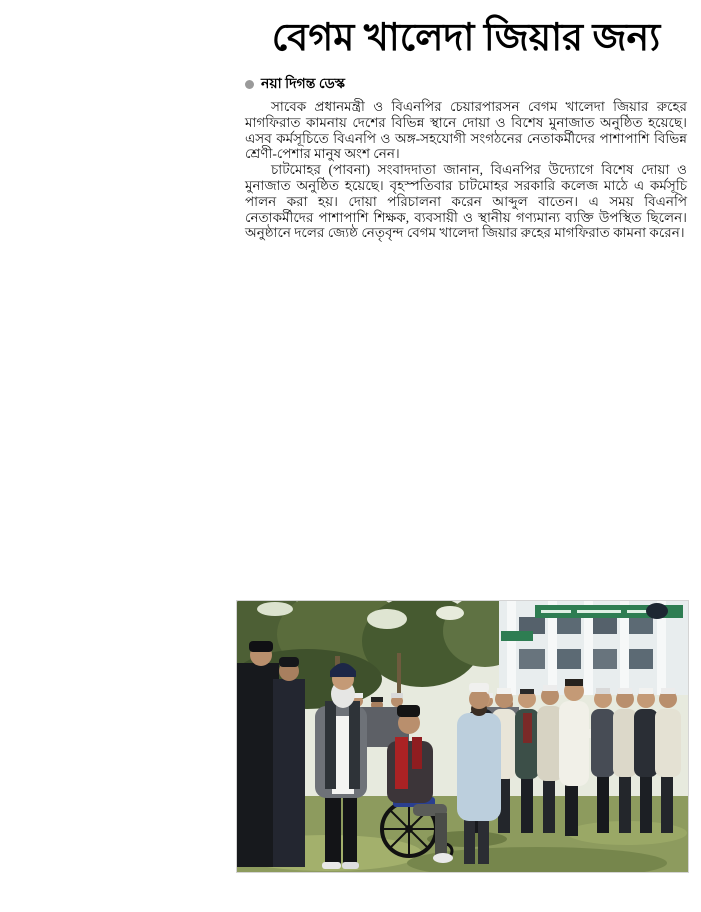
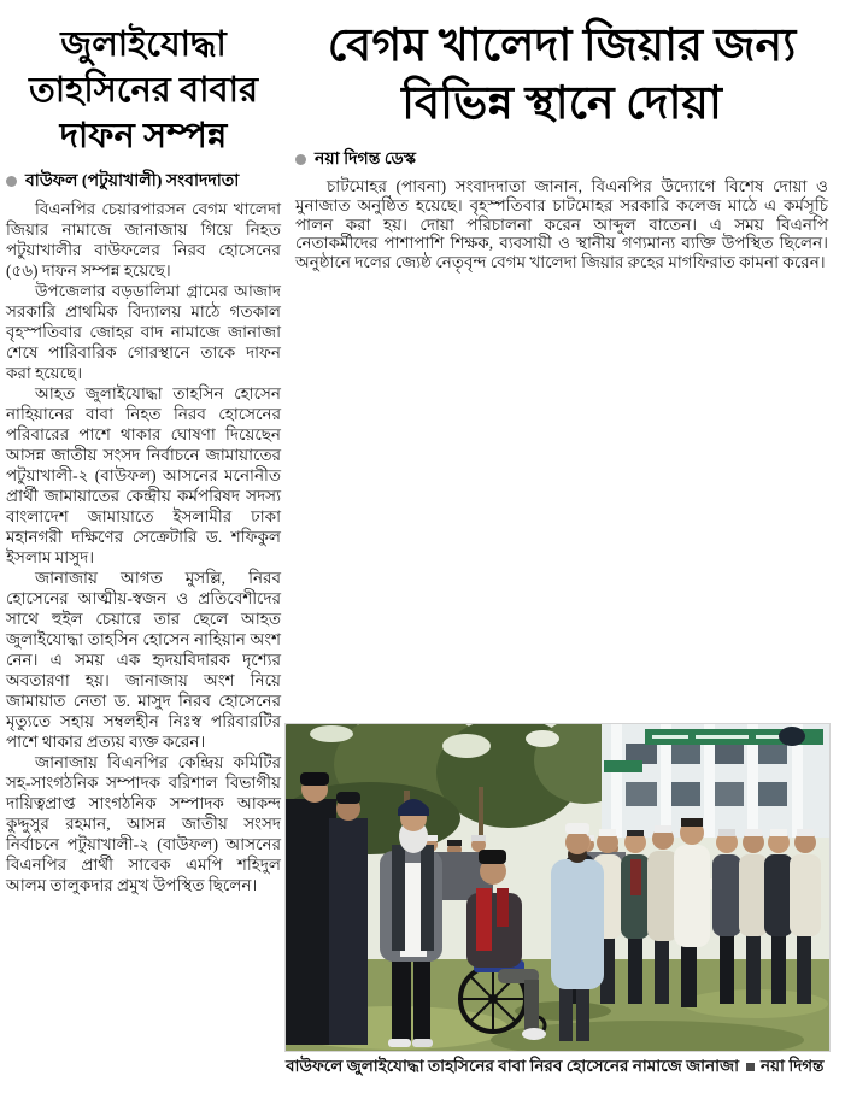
+ জুলাইযোদ্ধা
+ তাহসিনের বাবার
+ দাফন সম্পন্ন
+ বাউফল (পটুয়াখালী) সংবাদদাতা
+ বিএনপির চেয়ারপারসন বেগম খালেদা জিয়ার নামাজে জানাজায় গিয়ে নিহত পটুয়াখালীর বাউফলের নিরব হোসেনের (৫৬) দাফন সম্পন্ন হয়েছে।
+ উপজেলার বড়ডালিমা গ্রামের আজাদ সরকারি প্রাথমিক বিদ্যালয় মাঠে গতকাল বৃহস্পতিবার জোহর বাদ নামাজে জানাজা শেষে পারিবারিক গোরস্থানে তাকে দাফন করা হয়েছে।
+ আহত জুলাইযোদ্ধা তাহসিন হোসেন নাহিয়ানের বাবা নিহত নিরব হোসেনের পরিবারের পাশে থাকার ঘোষণা দিয়েছেন আসন্ন জাতীয় সংসদ নির্বাচনে জামায়াতের পটুয়াখালী-২ (বাউফল) আসনের মনোনীত প্রার্থী জামায়াতের কেন্দ্রীয় কর্মপরিষদ সদস্য বাংলাদেশ জামায়াতে ইসলামীর ঢাকা মহানগরী দক্ষিণের সেক্রেটারি ড. শফিকুল ইসলাম মাসুদ।
+ জানাজায় আগত মুসল্লি, নিরব হোসেনের আত্মীয়-স্বজন ও প্রতিবেশীদের সাথে হুইল চেয়ারে তার ছেলে আহত জুলাইযোদ্ধা তাহসিন হোসেন নাহিয়ান অংশ নেন। এ সময় এক হৃদয়বিদারক দৃশ্যের অবতারণা হয়। জানাজায় অংশ নিয়ে জামায়াত নেতা ড. মাসুদ নিরব হোসেনের মৃত্যুতে সহায় সম্বলহীন নিঃস্ব পরিবারটির পাশে থাকার প্রত্যয় ব্যক্ত করেন।
+ জানাজায় বিএনপির কেন্দ্রিয় কমিটির সহ-সাংগঠনিক সম্পাদক বরিশাল বিভাগীয় দায়িত্বপ্রাপ্ত সাংগঠনিক সম্পাদক আকন্দ কুদ্দুসুর রহমান, আসন্ন জাতীয় সংসদ নির্বাচনে পটুয়াখালী-২ (বাউফল) আসনের বিএনপির প্রার্থী সাবেক এমপি শহিদুল আলম তালুকদার প্রমুখ উপস্থিত ছিলেন।
  বেগম খালেদা জিয়ার জন্য
+ বিভিন্ন স্থানে দোয়া
  নয়া দিগন্ত ডেস্ক
- সাবেক প্রধানমন্ত্রী ও বিএনপির চেয়ারপারসন বেগম খালেদা জিয়ার রুহের মাগফিরাত কামনায় দেশের বিভিন্ন স্থানে দোয়া ও বিশেষ মুনাজাত অনুষ্ঠিত হয়েছে। এসব কর্মসূচিতে বিএনপি ও অঙ্গ-সহযোগী সংগঠনের নেতাকর্মীদের পাশাপাশি বিভিন্ন শ্রেণী-পেশার মানুষ অংশ নেন।
  চাটমোহর (পাবনা) সংবাদদাতা জানান, বিএনপির উদ্যোগে বিশেষ দোয়া ও মুনাজাত অনুষ্ঠিত হয়েছে। বৃহস্পতিবার চাটমোহর সরকারি কলেজ মাঠে এ কর্মসূচি পালন করা হয়। দোয়া পরিচালনা করেন আব্দুল বাতেন। এ সময় বিএনপি নেতাকর্মীদের পাশাপাশি শিক্ষক, ব্যবসায়ী ও স্থানীয় গণ্যমান্য ব্যক্তি উপস্থিত ছিলেন। অনুষ্ঠানে দলের জ্যেষ্ঠ নেতৃবৃন্দ বেগম খালেদা জিয়ার রুহের মাগফিরাত কামনা করেন।
+ বাউফলে জুলাইযোদ্ধা তাহসিনের বাবা নিরব হোসেনের নামাজে জানাজা নয়া দিগন্ত
